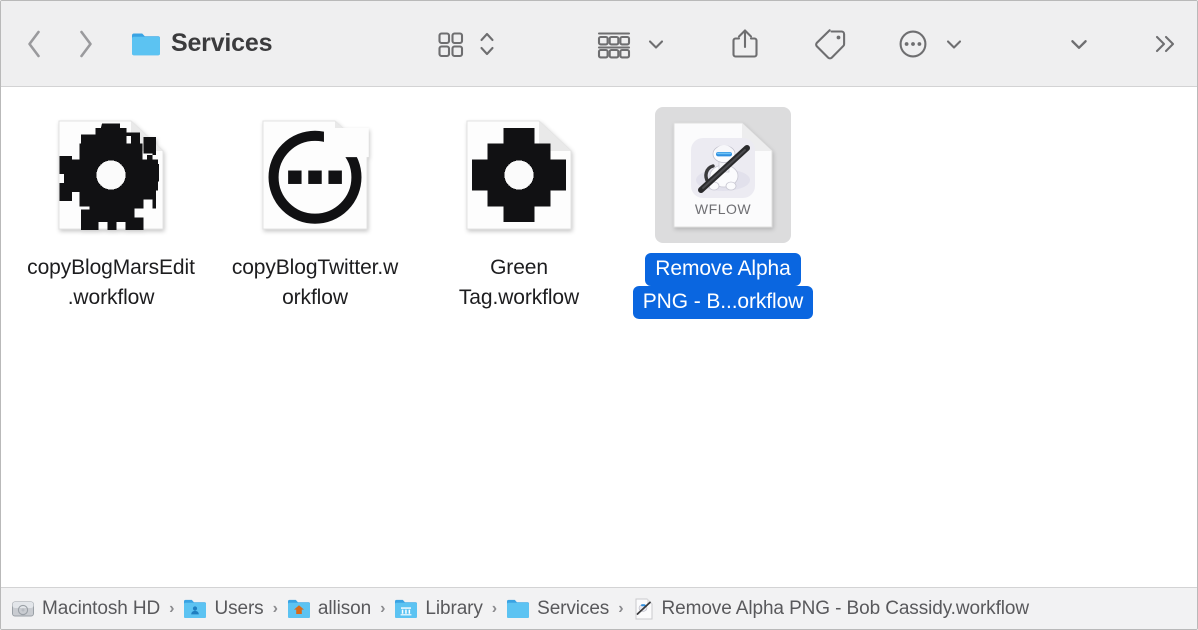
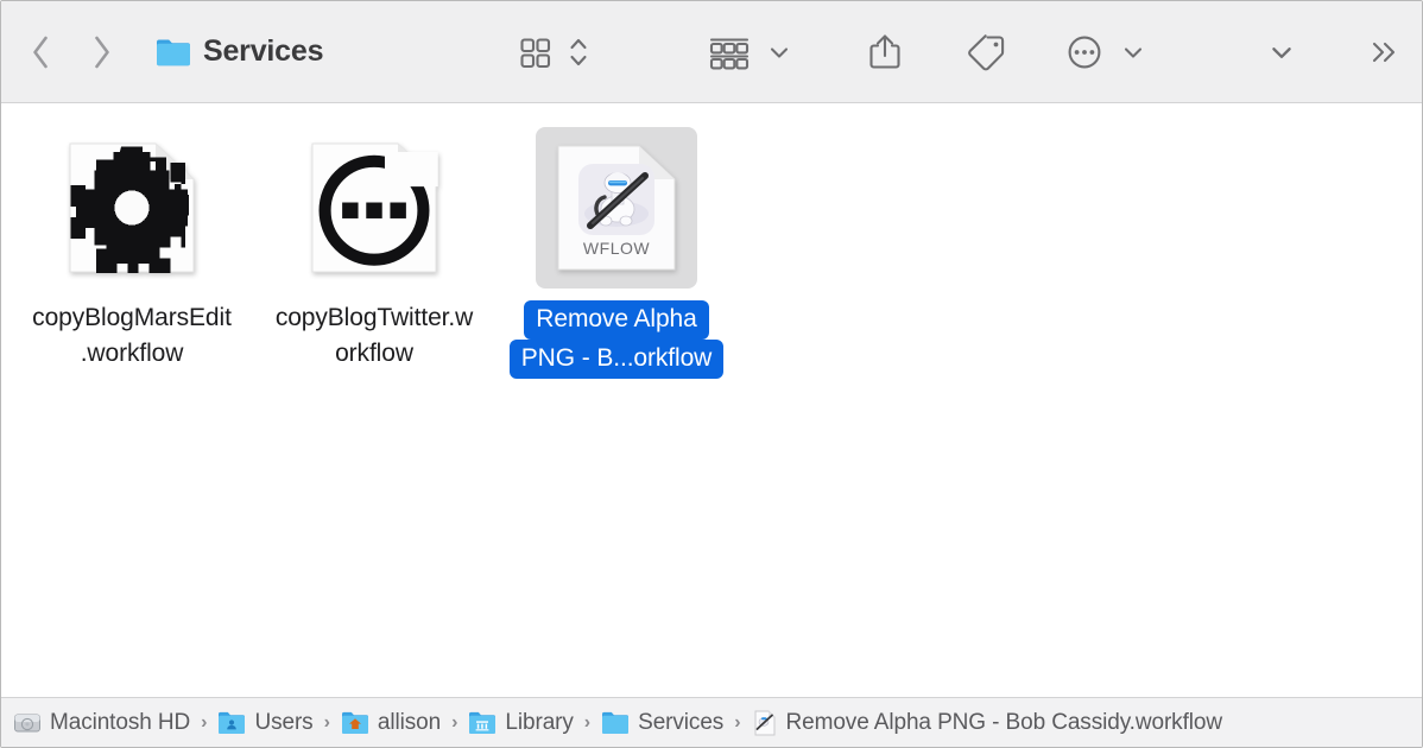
  Services
  copyBlogMarsEdit
  .workflow
  copyBlogTwitter.w
  orkflow
- Green
- Tag.workflow
  WFLOW
  Remove Alpha PNG - B...orkflow
  Macintosh HD
  ›
  Users
  ›
  allison
  ›
  Library
  ›
  Services
  ›
  Remove Alpha PNG - Bob Cassidy.workflow
